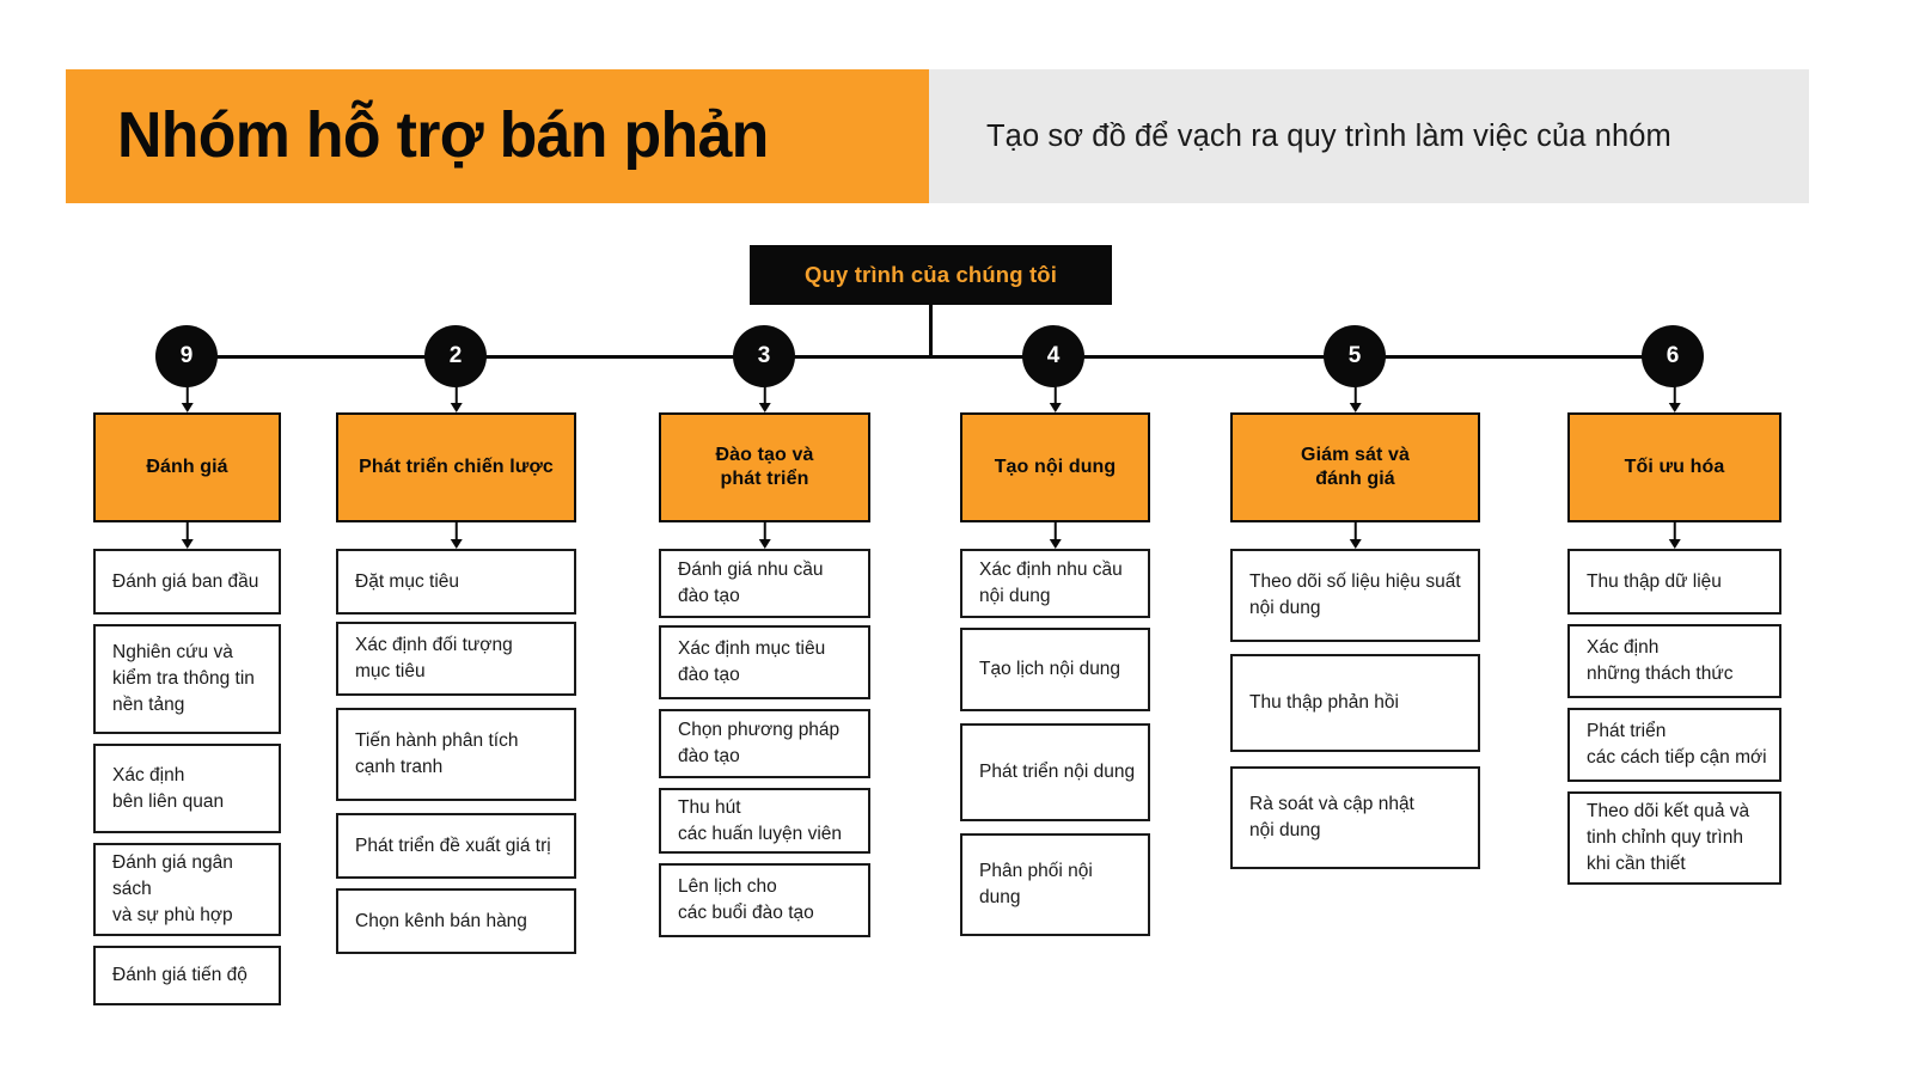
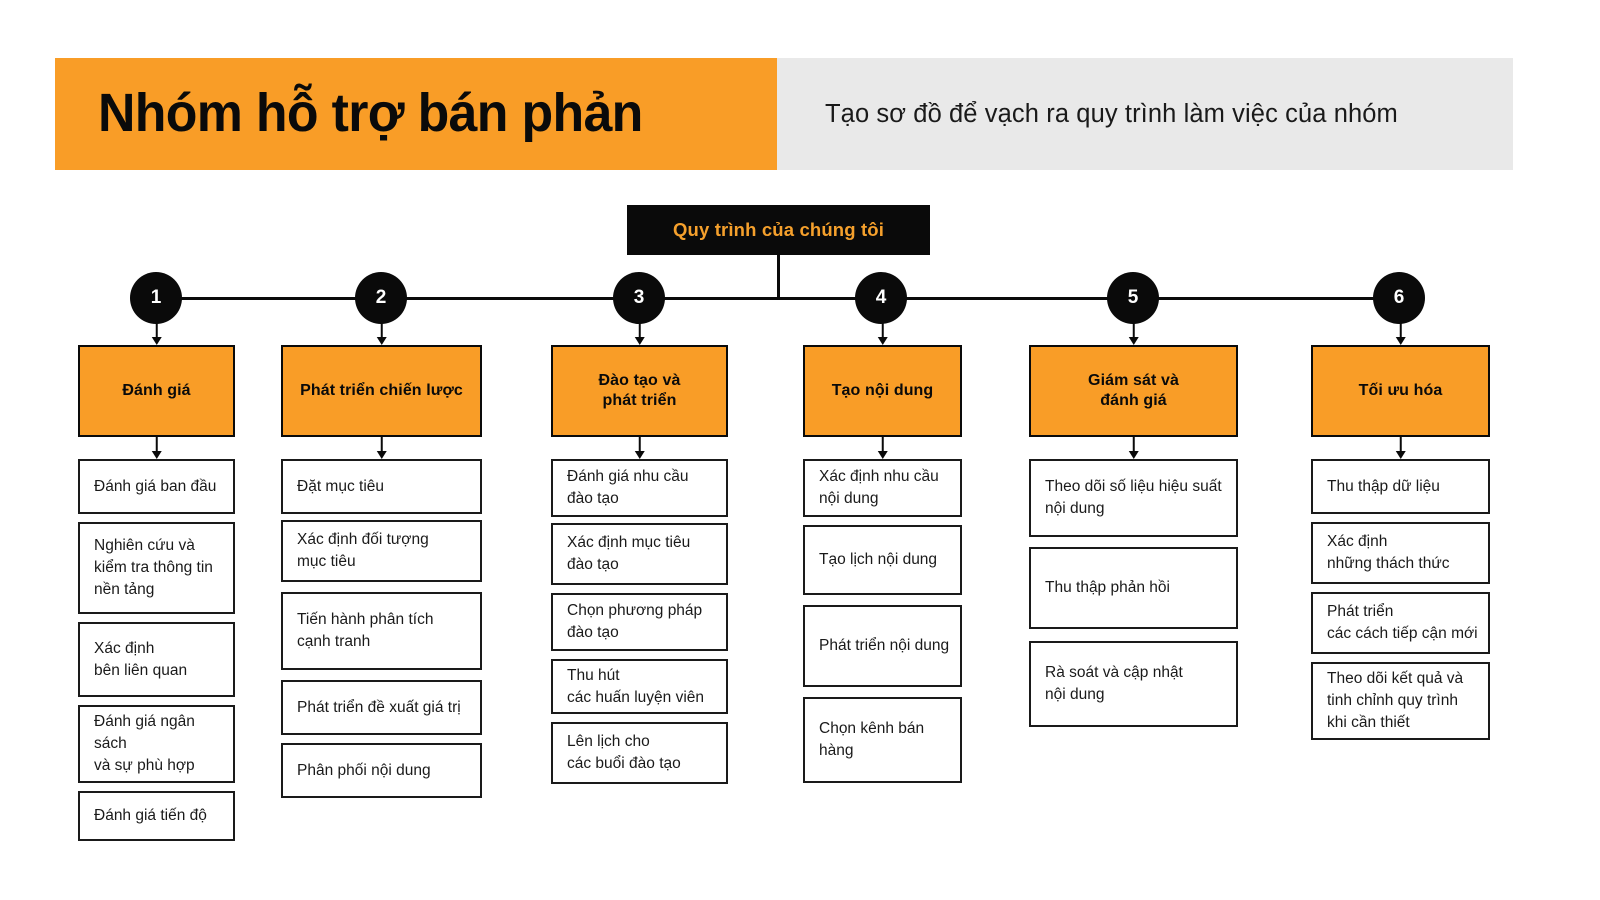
  Nhóm hỗ trợ bán phản
  Tạo sơ đồ để vạch ra quy trình làm việc của nhóm
  Quy trình của chúng tôi
  Đánh giá
  Đánh giá ban đầu
  Nghiên cứu và
  kiểm tra thông tin
  nền tảng
  Xác định
  bên liên quan
  Đánh giá ngân sách
  và sự phù hợp
  Đánh giá tiến độ
  Phát triển chiến lược
  Đặt mục tiêu
  Xác định đối tượng
  mục tiêu
  Tiến hành phân tích
  cạnh tranh
  Phát triển đề xuất giá trị
- Chọn kênh bán hàng
+ Phân phối nội dung
  Đào tạo và
  phát triển
  Đánh giá nhu cầu
  đào tạo
  Xác định mục tiêu
  đào tạo
  Chọn phương pháp
  đào tạo
  Thu hút
  các huấn luyện viên
  Lên lịch cho
  các buổi đào tạo
  Tạo nội dung
  Xác định nhu cầu
  nội dung
  Tạo lịch nội dung
  Phát triển nội dung
- Phân phối nội dung
+ Chọn kênh bán hàng
  Giám sát và
  đánh giá
  Theo dõi số liệu hiệu suất
  nội dung
  Thu thập phản hồi
  Rà soát và cập nhật
  nội dung
  Tối ưu hóa
  Thu thập dữ liệu
  Xác định
  những thách thức
  Phát triển
  các cách tiếp cận mới
  Theo dõi kết quả và
  tinh chỉnh quy trình
  khi cần thiết
- 9
+ 1
  2
  3
  4
  5
  6
